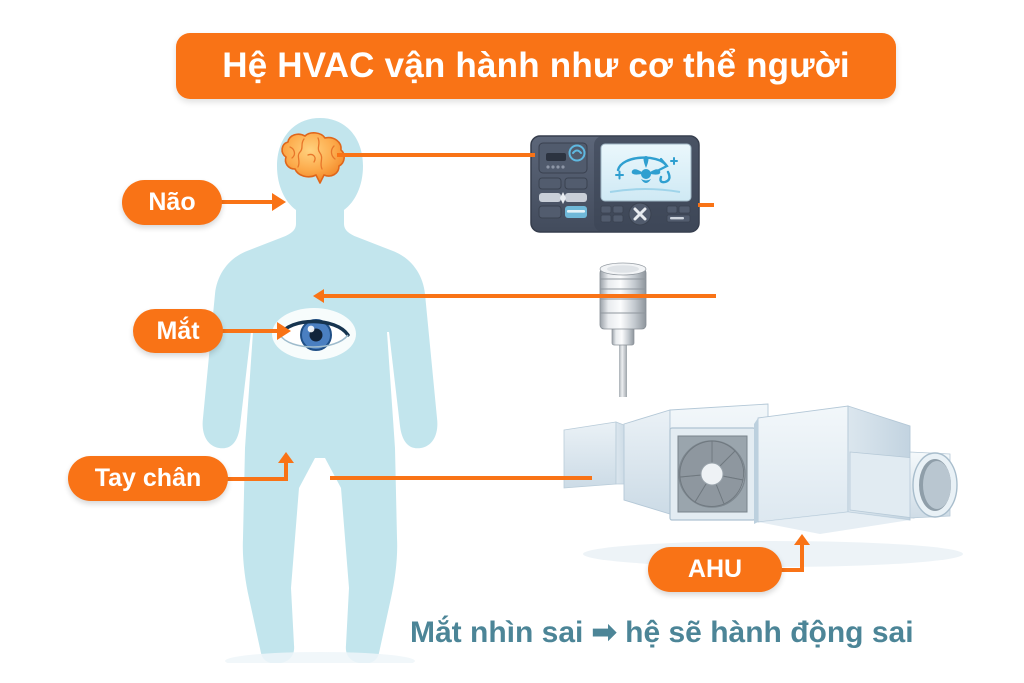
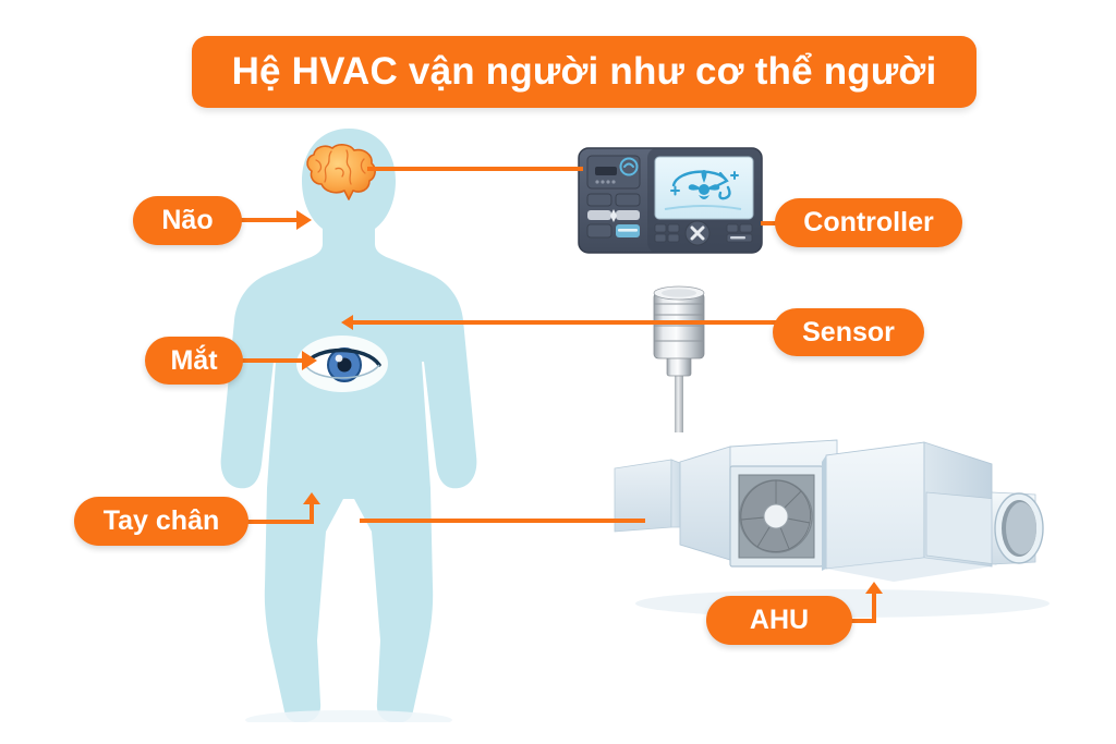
- Hệ HVAC vận hành như cơ thể người
+ Hệ HVAC vận người như cơ thể người
  Não
  Mắt
  Tay chân
+ Controller
+ Sensor
  AHU
- Mắt nhìn sai ➡ hệ sẽ hành động sai
